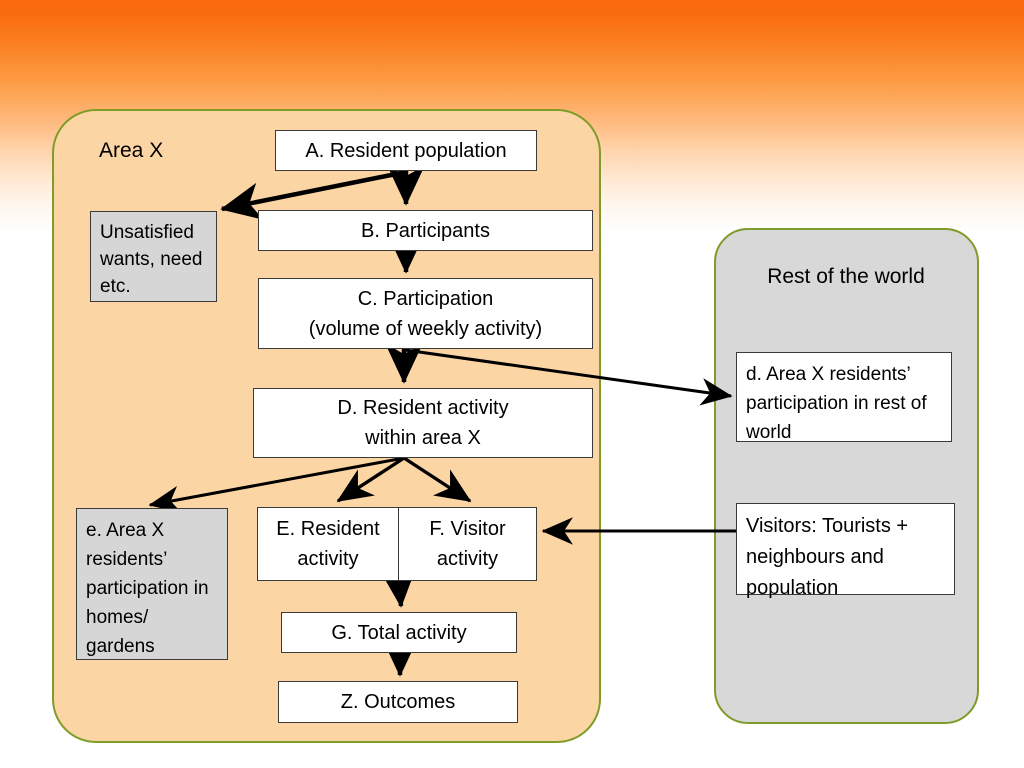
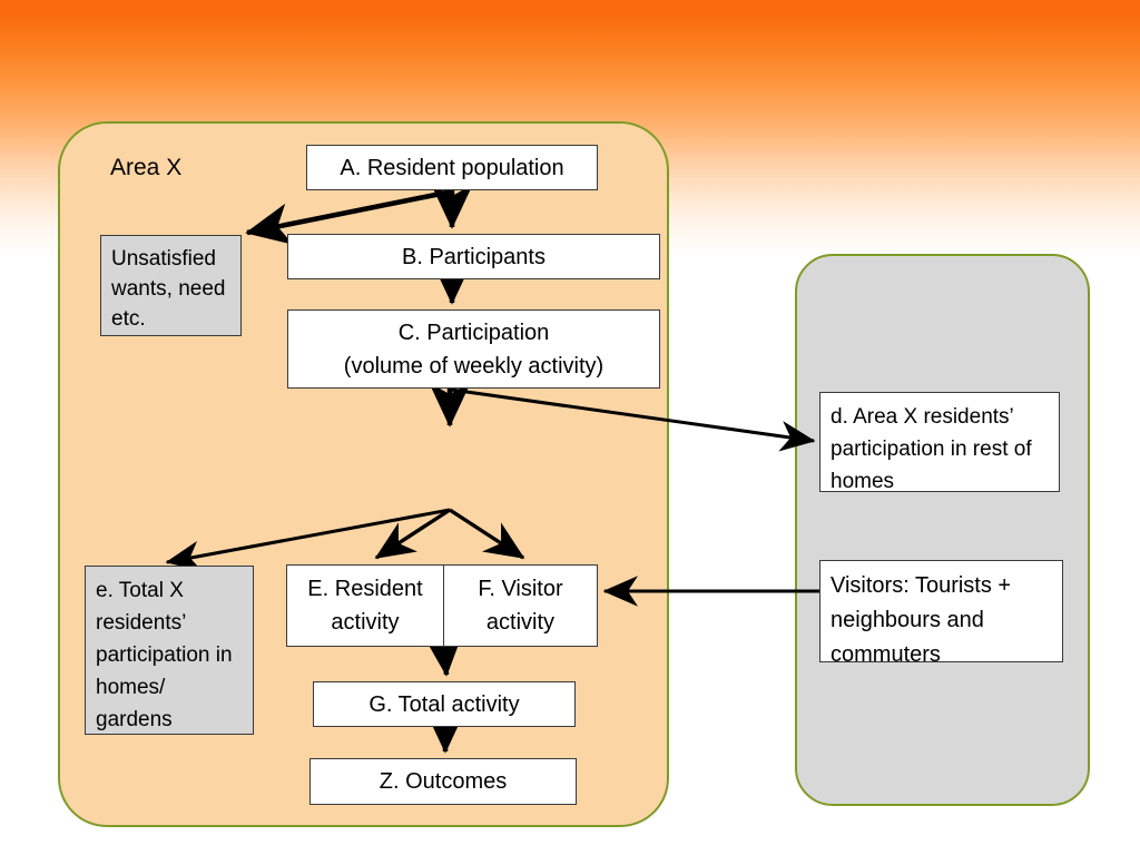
  Area X
- Rest of the world
  A. Resident population
  Unsatisfied wants, need etc.
  B. Participants
  C. Participation
  (volume of weekly activity)
- D. Resident activity
- within area X
- e. Area X residents’ participation in homes/ gardens
+ e. Total X residents’ participation in homes/ gardens
  E. Resident
  activity
  F. Visitor
  activity
  G. Total activity
  Z. Outcomes
- d. Area X residents’ participation in rest of world
+ d. Area X residents’ participation in rest of homes
- Visitors: Tourists + neighbours and population
+ Visitors: Tourists + neighbours and commuters
